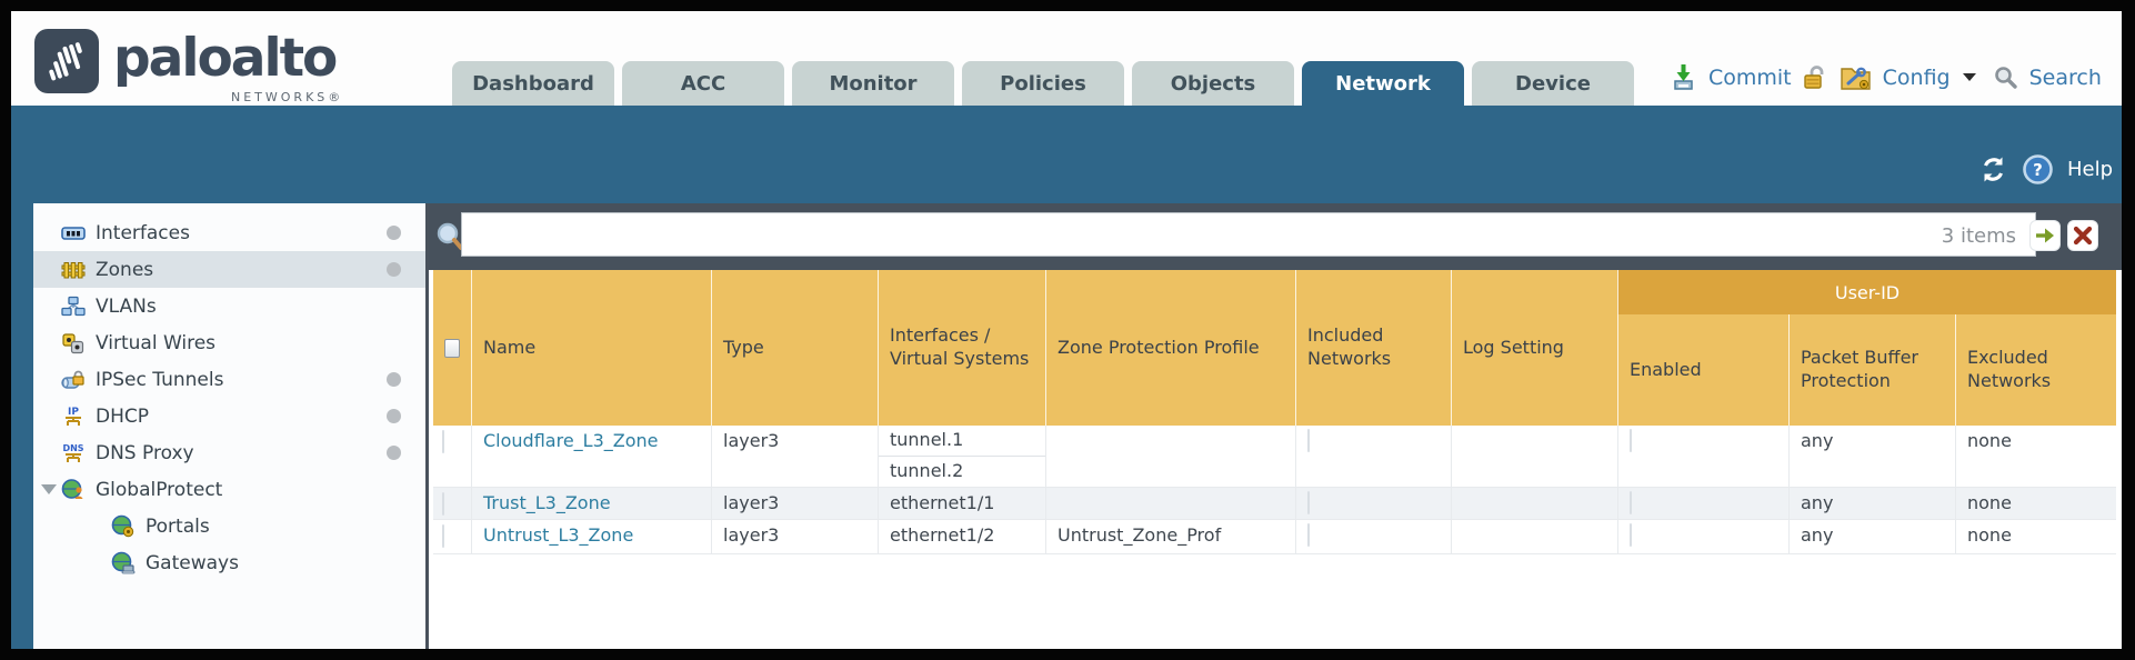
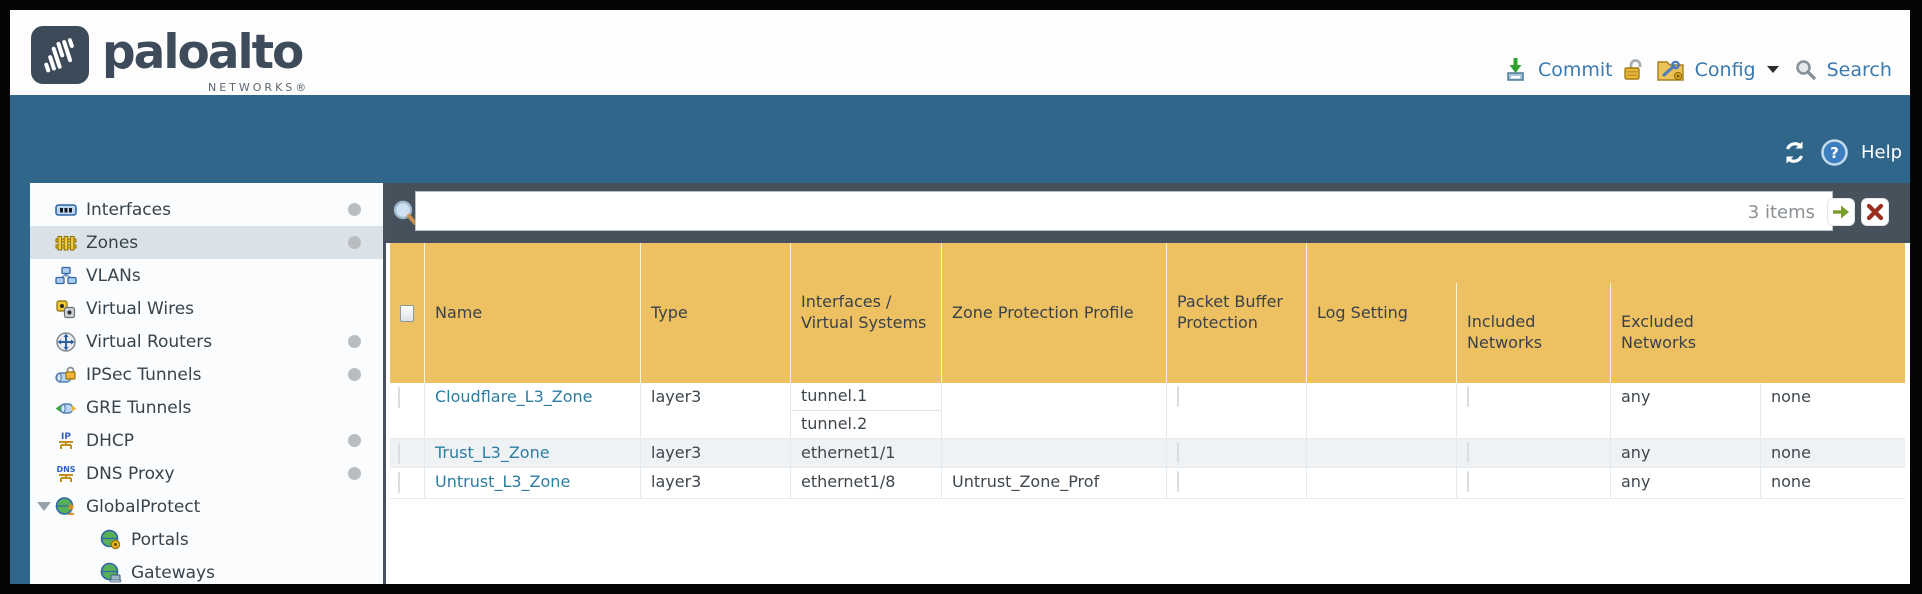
  paloalto
  NETWORKS®
- Dashboard
- ACC
- Monitor
- Policies
- Objects
- Network
- Device
  Commit
  Config
  Search
  ?
  Help
  Interfaces
  Zones
  VLANs
  Virtual Wires
+ Virtual Routers
  IPSec Tunnels
+ GRE Tunnels
  IP
  DHCP
  DNS
  DNS Proxy
  GlobalProtect
  Portals
  Gateways
  3 items
  Name
  Type
  Interfaces / Virtual Systems
  Zone Protection Profile
- Included Networks
+ Packet Buffer Protection
  Log Setting
- User-ID
- Enabled
- Packet Buffer Protection
+ Included Networks
  Excluded Networks
  Cloudflare_L3_Zone
  layer3
  tunnel.1
  tunnel.2
  any
  none
  Trust_L3_Zone
  layer3
  ethernet1/1
  any
  none
  Untrust_L3_Zone
  layer3
- ethernet1/2
+ ethernet1/8
  Untrust_Zone_Prof
  any
  none
